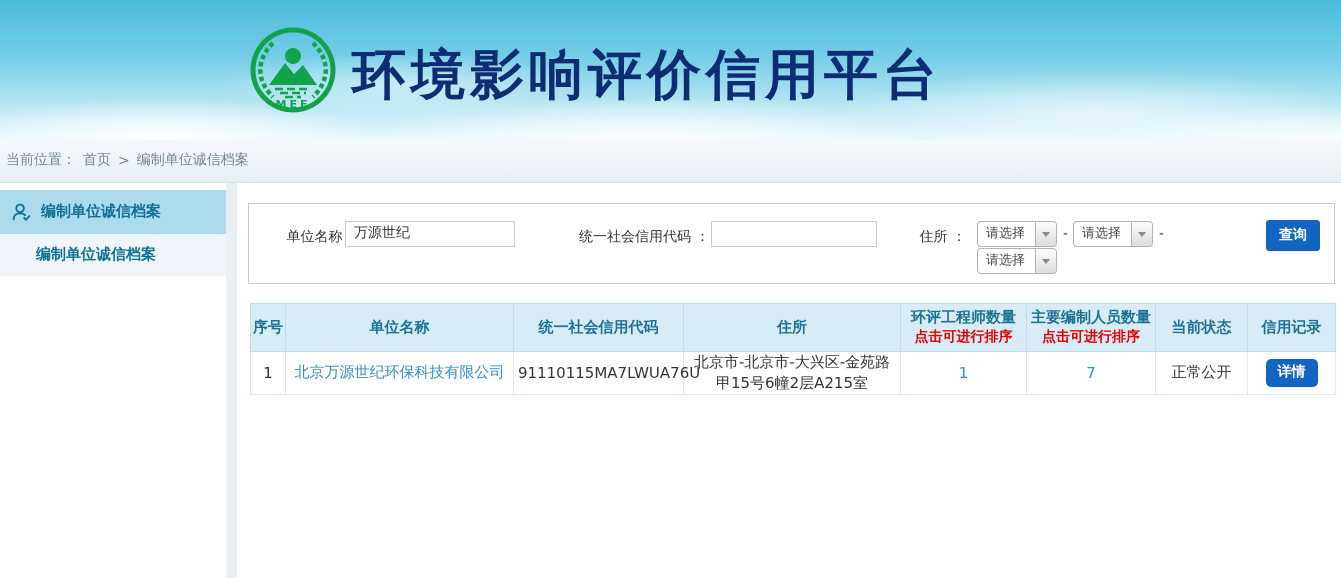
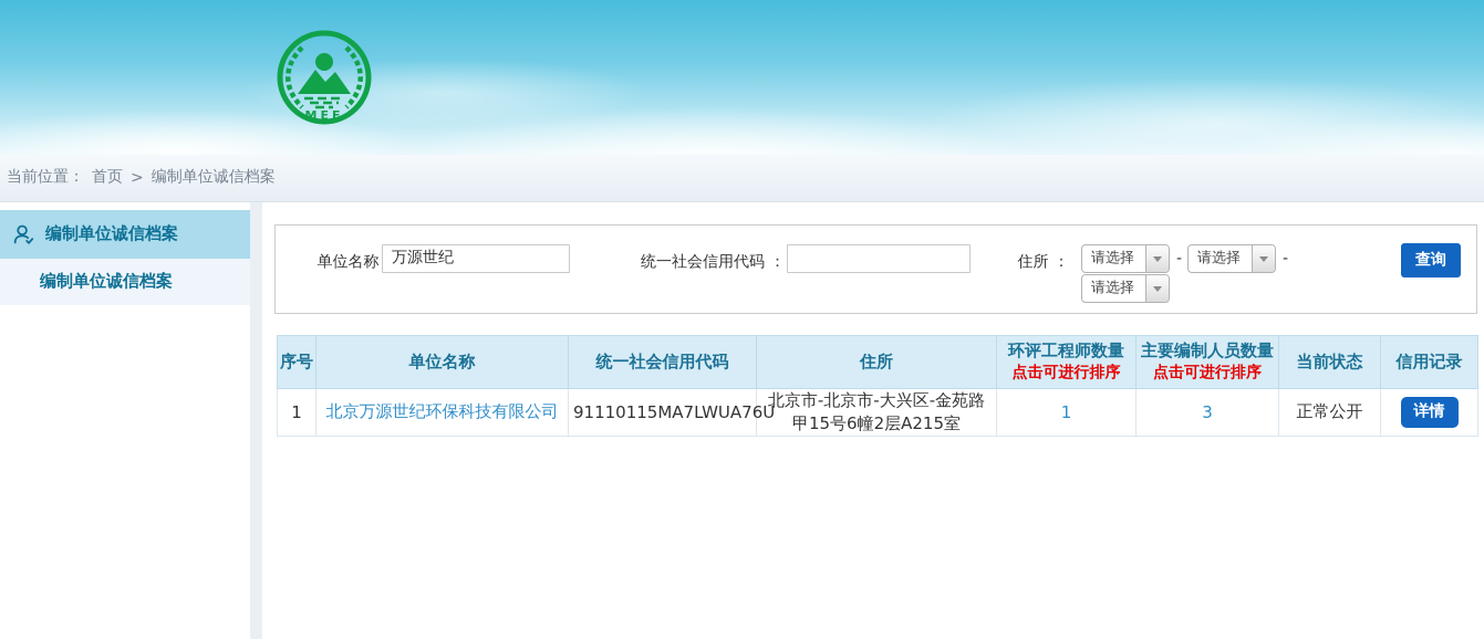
  MEE
- 环境影响评价信用平台
  当前位置：
  首页
  >
  编制单位诚信档案
  编制单位诚信档案
  编制单位诚信档案
  单位名称
  万源世纪
  统一社会信用代码 ：
  住所 ：
  请选择
  -
  请选择
  -
  请选择
  查询
  序号	单位名称	统一社会信用代码	住所	环评工程师数量 点击可进行排序	主要编制人员数量 点击可进行排序	当前状态	信用记录
- 1	北京万源世纪环保科技有限公司	91110115MA7LWUA76U	北京市-北京市-大兴区-金苑路 甲15号6幢2层A215室	1	7	正常公开	详情
+ 1	北京万源世纪环保科技有限公司	91110115MA7LWUA76U	北京市-北京市-大兴区-金苑路 甲15号6幢2层A215室	1	3	正常公开	详情
